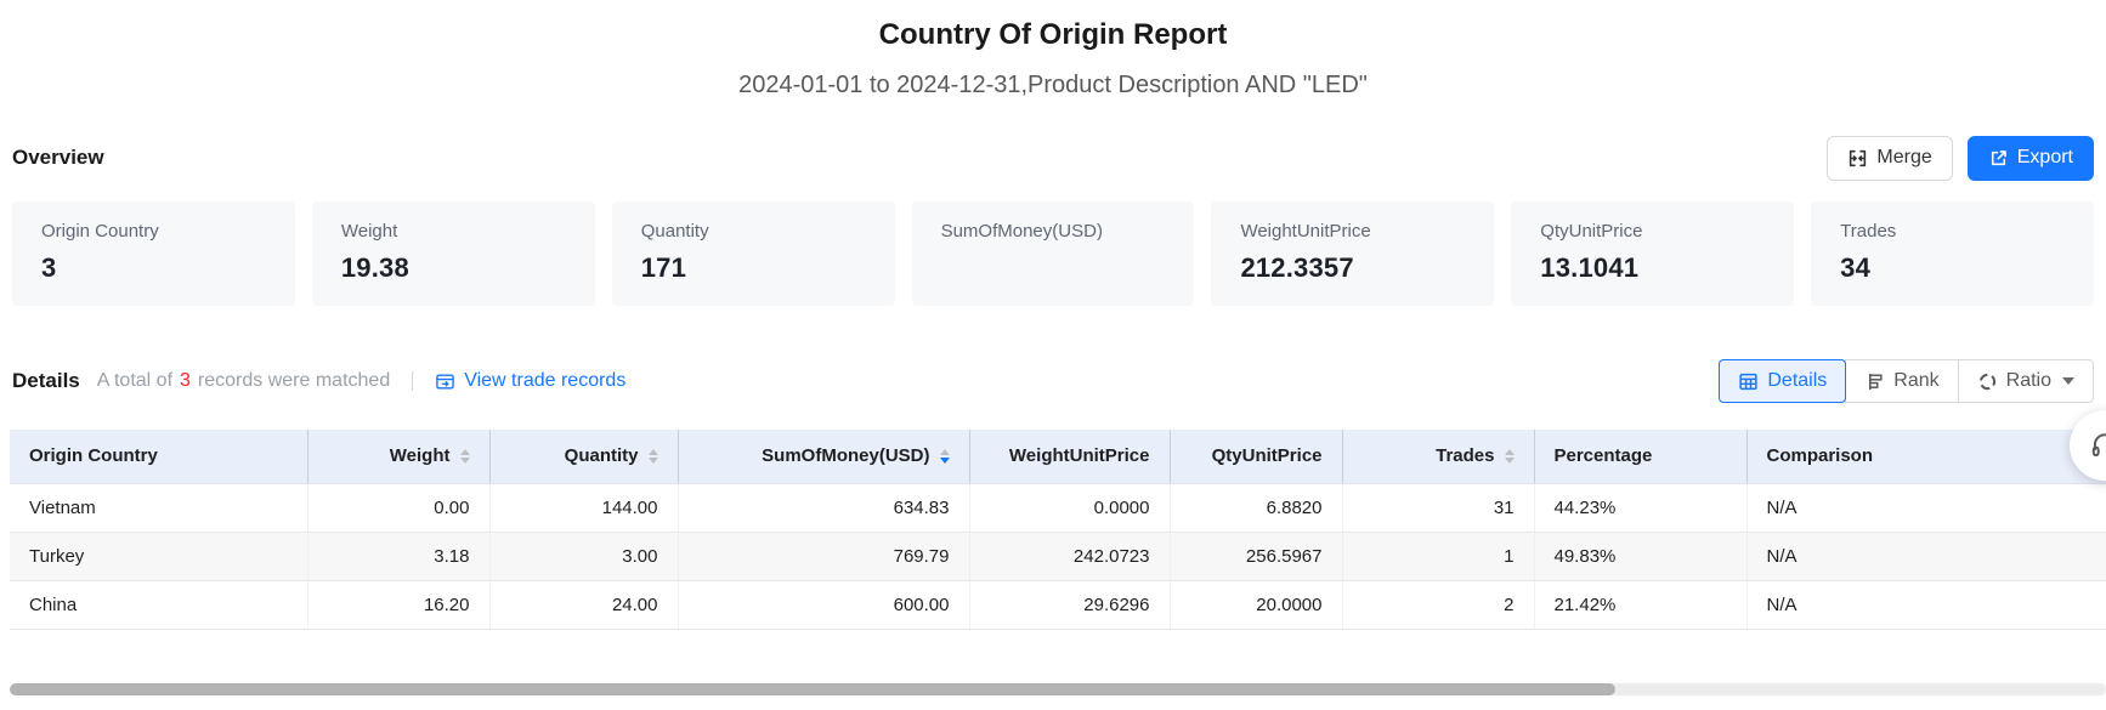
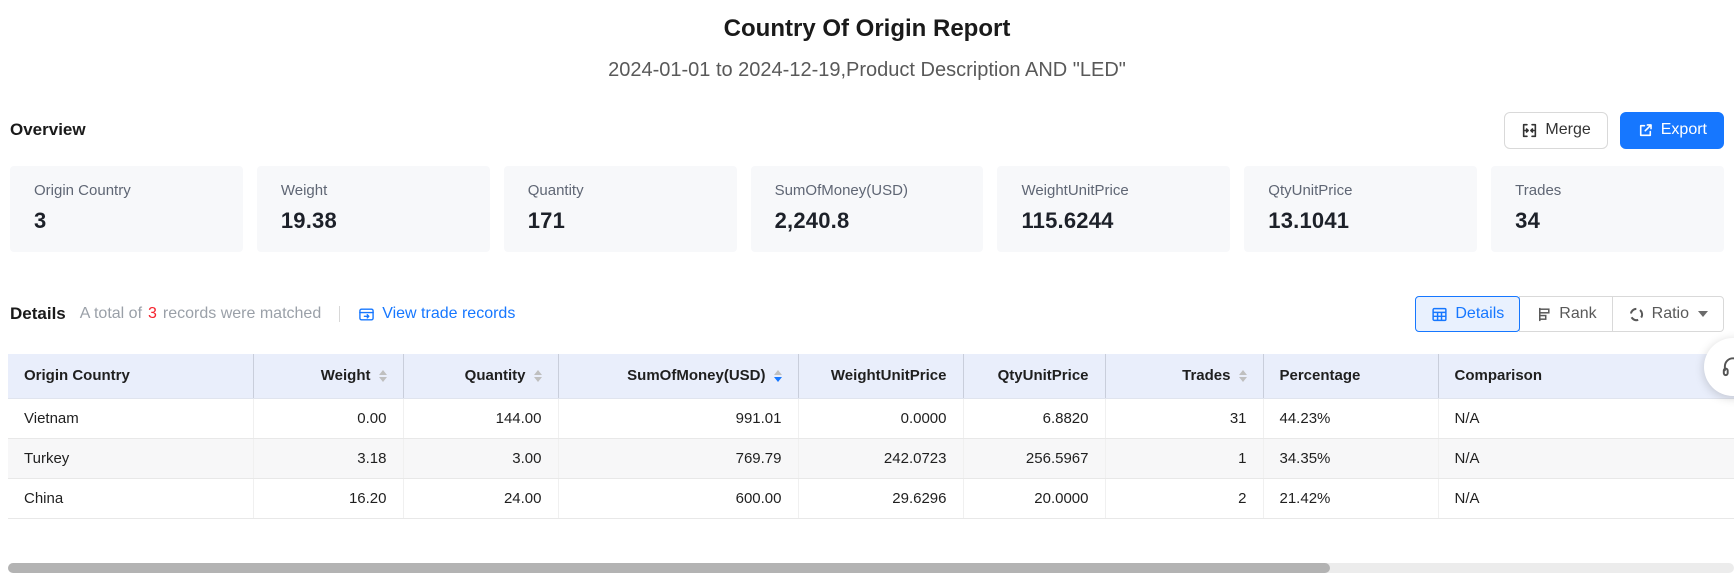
  Country Of Origin Report
- 2024-01-01 to 2024-12-31,Product Description AND "LED"
+ 2024-01-01 to 2024-12-19,Product Description AND "LED"
  Overview
  Merge
  Export
  Origin Country
  3
  Weight
  19.38
  Quantity
  171
  SumOfMoney(USD)
+ 2,240.8
  WeightUnitPrice
- 212.3357
+ 115.6244
  QtyUnitPrice
  13.1041
  Trades
  34
  Details
  A total of 3 records were matched
  View trade records
  Details
  Rank
  Ratio
  Origin Country	Weight	Quantity	SumOfMoney(USD)	WeightUnitPrice	QtyUnitPrice	Trades	Percentage	Comparison
- Vietnam	0.00	144.00	634.83	0.0000	6.8820	31	44.23%	N/A
+ Vietnam	0.00	144.00	991.01	0.0000	6.8820	31	44.23%	N/A
- Turkey	3.18	3.00	769.79	242.0723	256.5967	1	49.83%	N/A
+ Turkey	3.18	3.00	769.79	242.0723	256.5967	1	34.35%	N/A
  China	16.20	24.00	600.00	29.6296	20.0000	2	21.42%	N/A
